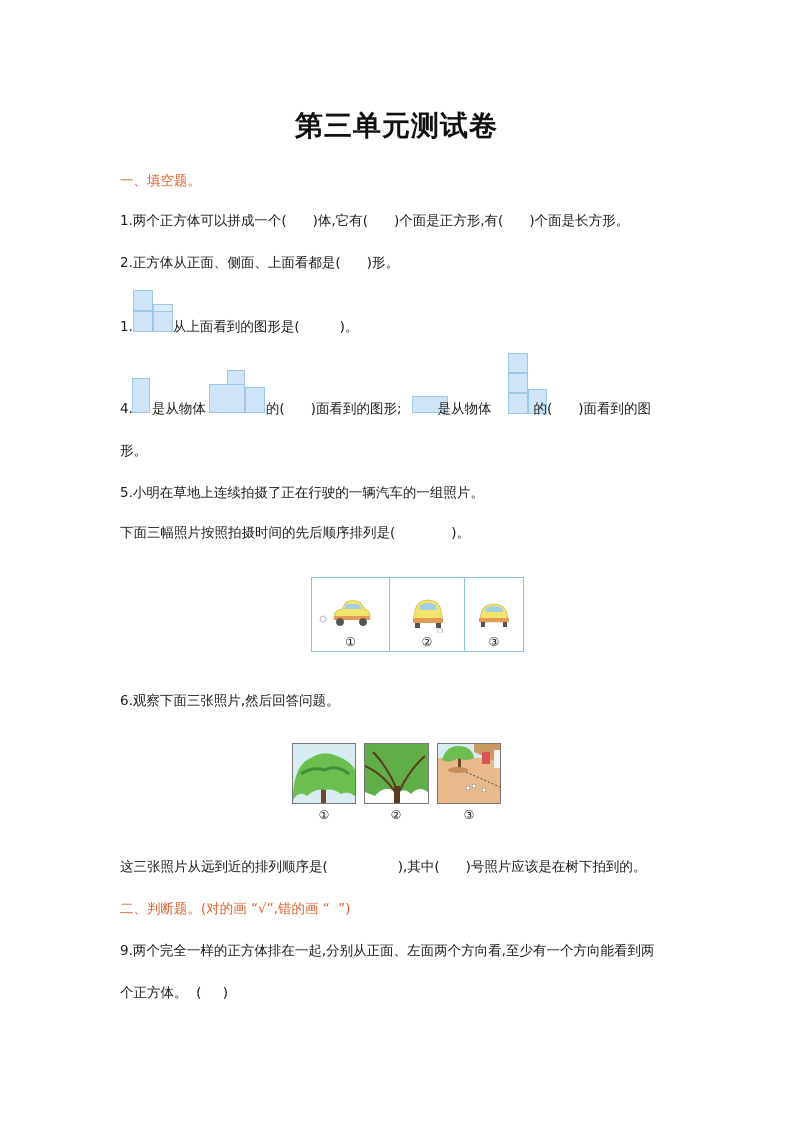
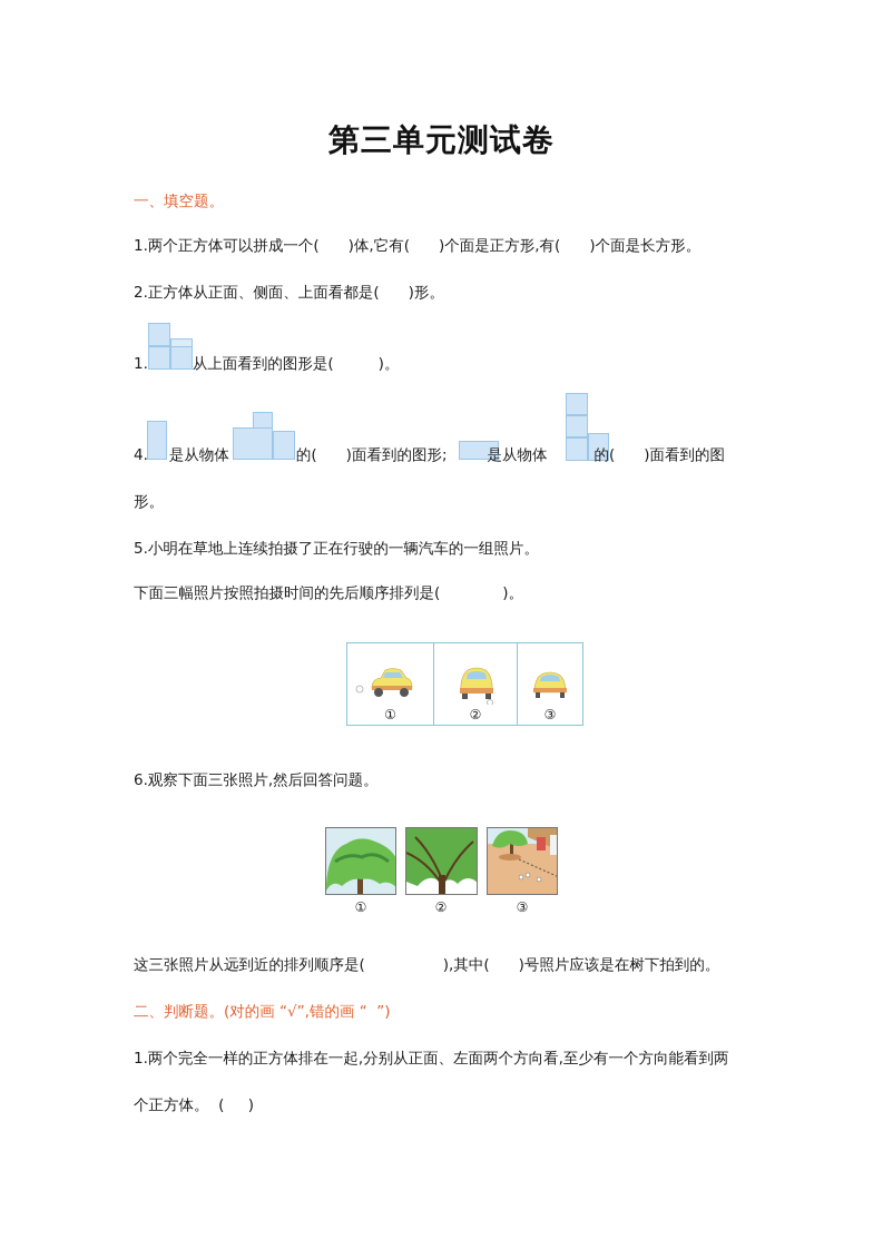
  第三单元测试卷
  一、填空题。
  1.两个正方体可以拼成一个( )体,它有( )个面是正方形,有( )个面是长方形。
  2.正方体从正面、侧面、上面看都是( )形。
  1. 从上面看到的图形是( )。
  4. 是从物体 的( )面看到的图形; 是从物体 的( )面看到的图
  形。
  5.小明在草地上连续拍摄了正在行驶的一辆汽车的一组照片。
  下面三幅照片按照拍摄时间的先后顺序排列是( )。
  ①
  ②
  ③
  6.观察下面三张照片,然后回答问题。
  ①
  ②
  ③
  这三张照片从远到近的排列顺序是( ),其中( )号照片应该是在树下拍到的。
  二、判断题。(对的画 “√”,错的画 “ ”)
- 9.两个完全一样的正方体排在一起,分别从正面、左面两个方向看,至少有一个方向能看到两
+ 1.两个完全一样的正方体排在一起,分别从正面、左面两个方向看,至少有一个方向能看到两
  个正方体。 ( )
